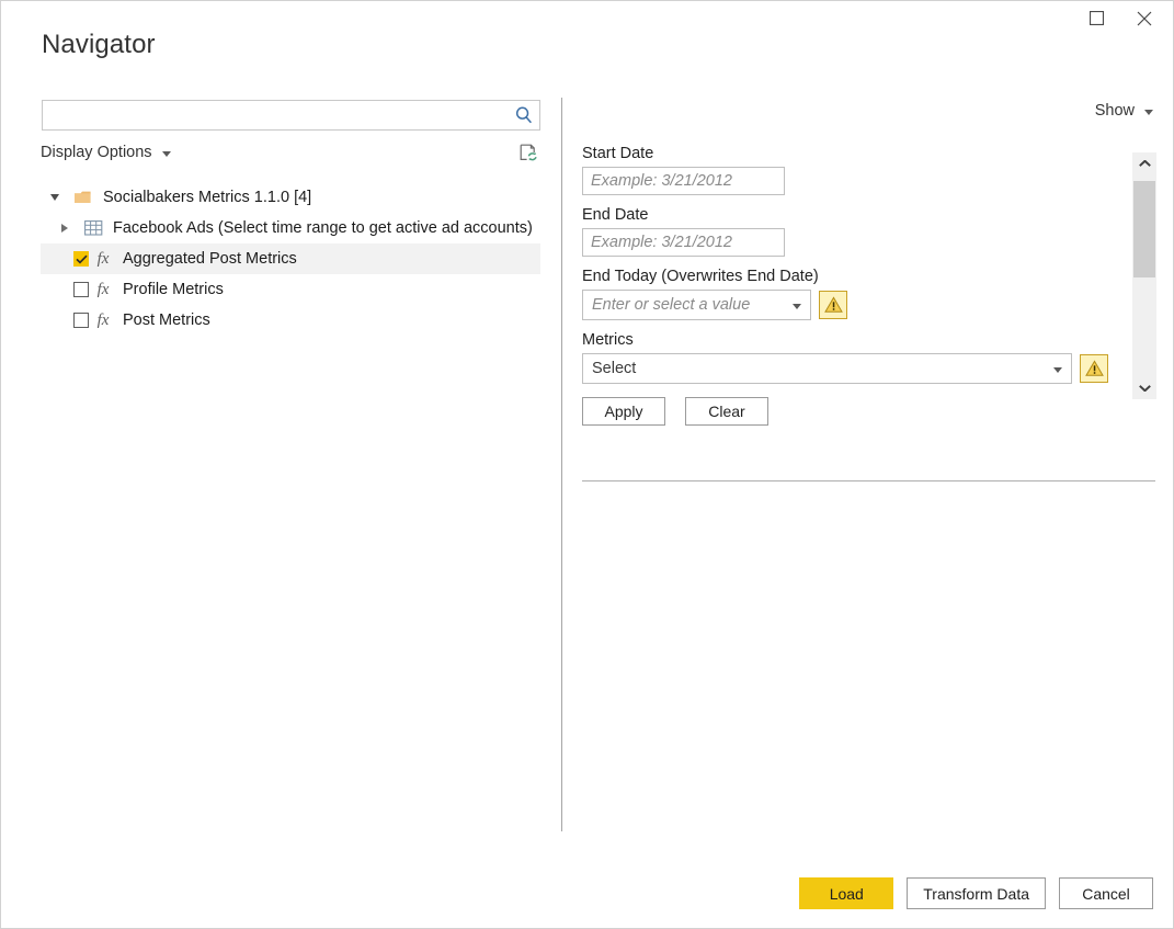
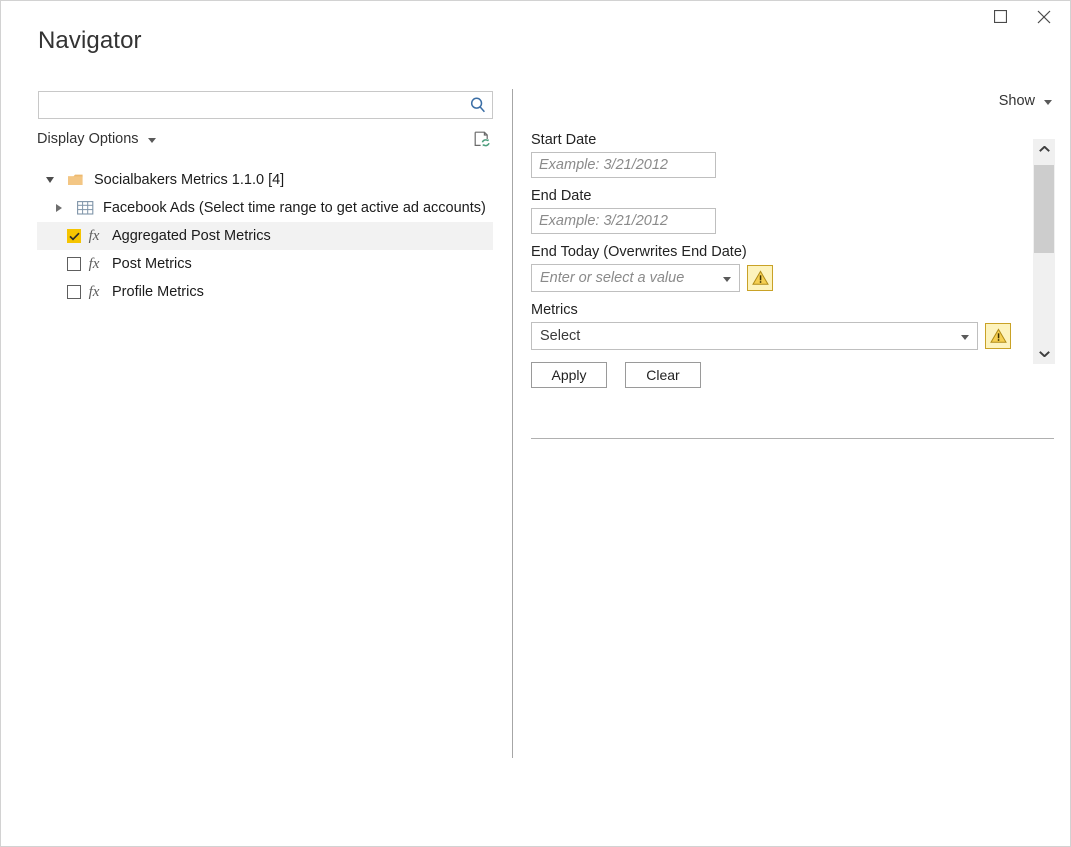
  Navigator
  Display Options
  Socialbakers Metrics 1.1.0 [4]
  Facebook Ads (Select time range to get active ad accounts)
  fx
  Aggregated Post Metrics
  fx
- Profile Metrics
+ Post Metrics
  fx
- Post Metrics
+ Profile Metrics
  Show
  Start Date
  Example: 3/21/2012
  End Date
  Example: 3/21/2012
  End Today (Overwrites End Date)
  Enter or select a value
  Metrics
  Select
  Apply
  Clear
- Load
- Transform Data
- Cancel
